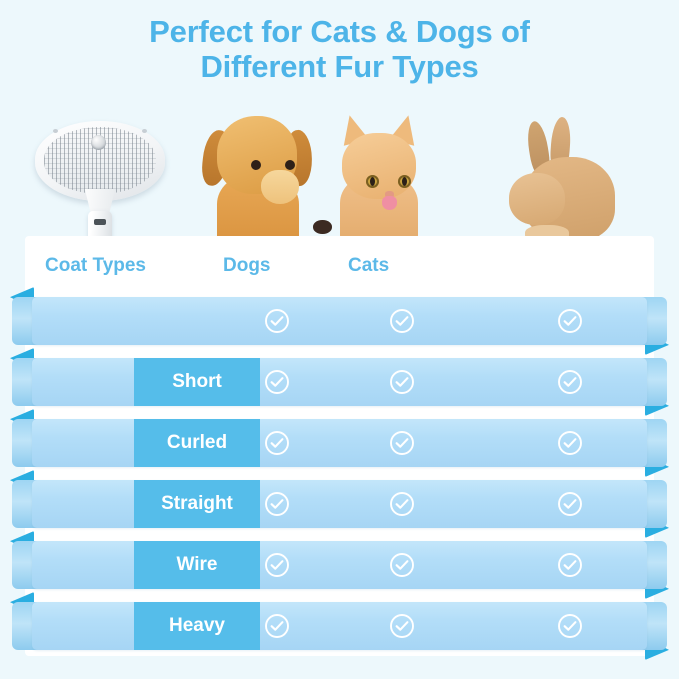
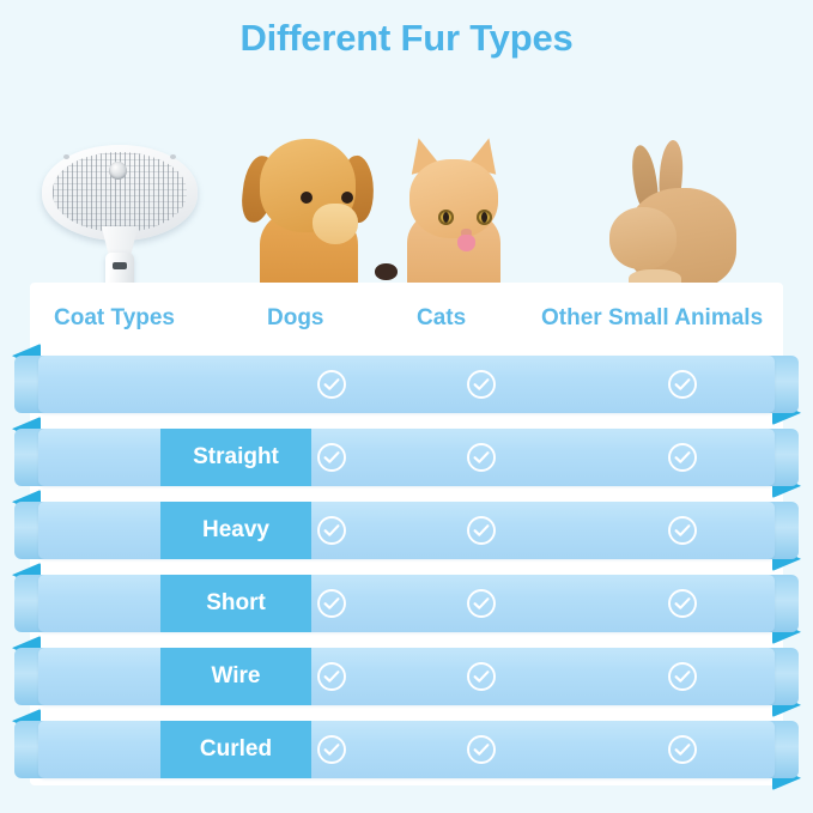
- Perfect for Cats & Dogs of
  Different Fur Types
  Coat Types
  Dogs
  Cats
+ Other Small Animals
- Short
+ Straight
- Curled
+ Heavy
- Straight
+ Short
  Wire
- Heavy
+ Curled
